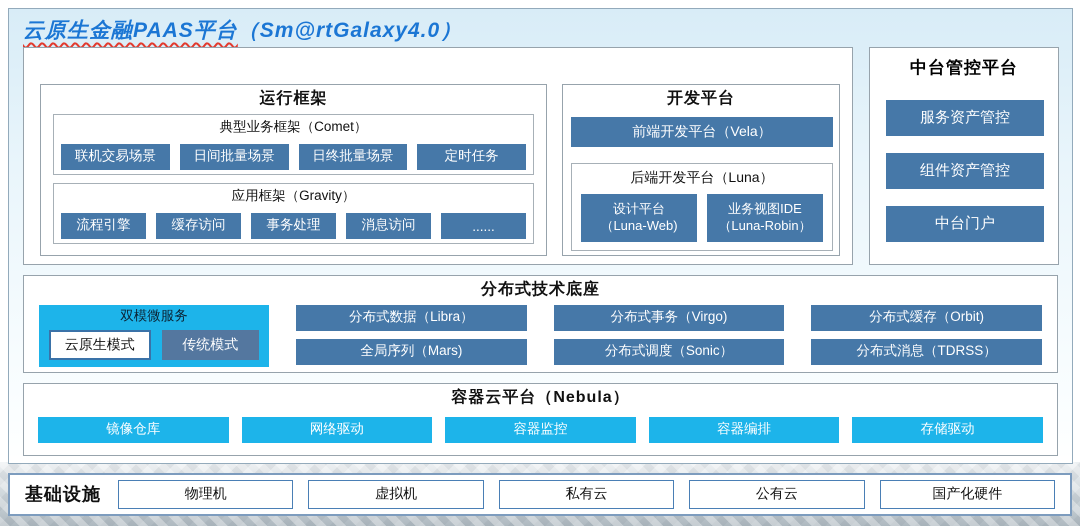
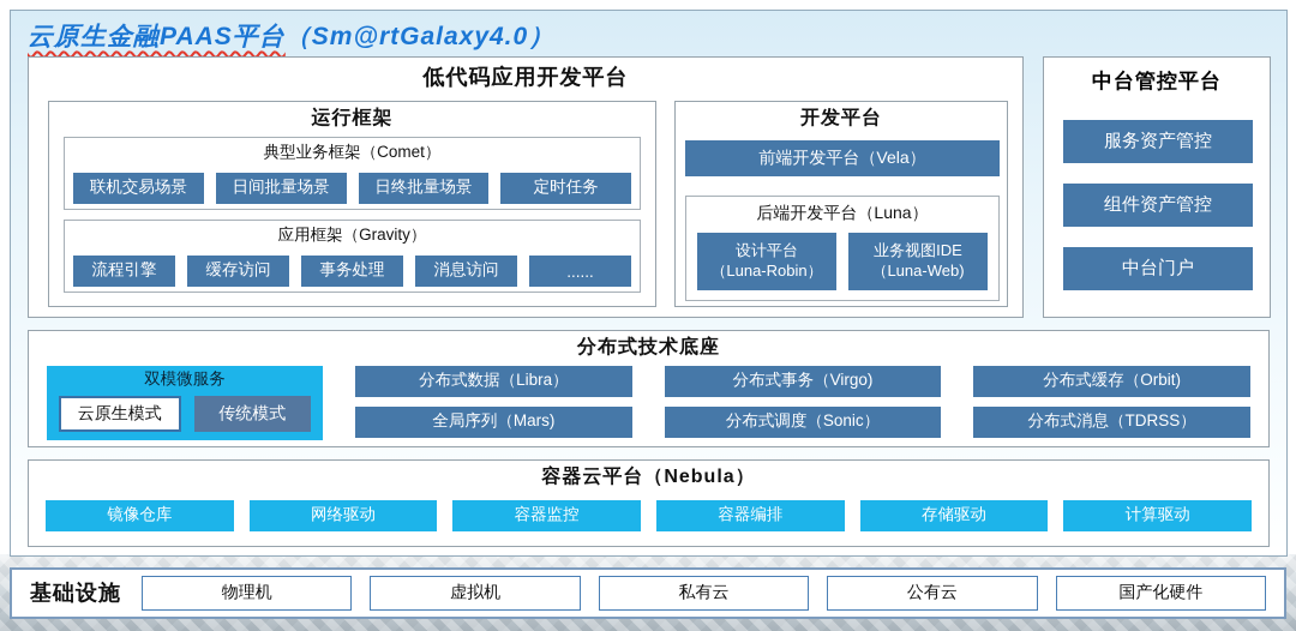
  云原生金融PAAS平台（Sm@rtGalaxy4.0）
+ 低代码应用开发平台
  运行框架
  典型业务框架（Comet）
  联机交易场景
  日间批量场景
  日终批量场景
  定时任务
  应用框架（Gravity）
  流程引擎
  缓存访问
  事务处理
  消息访问
  ......
  开发平台
  前端开发平台（Vela）
  后端开发平台（Luna）
  设计平台
- （Luna-Web)
+ （Luna-Robin）
  业务视图IDE
- （Luna-Robin）
+ （Luna-Web)
  中台管控平台
  服务资产管控
  组件资产管控
  中台门户
  分布式技术底座
  双模微服务
  云原生模式
  传统模式
  分布式数据（Libra）
  分布式事务（Virgo)
  分布式缓存（Orbit)
  全局序列（Mars)
  分布式调度（Sonic）
  分布式消息（TDRSS）
  容器云平台（Nebula）
  镜像仓库
  网络驱动
  容器监控
  容器编排
  存储驱动
+ 计算驱动
  基础设施
  物理机
  虚拟机
  私有云
  公有云
  国产化硬件
